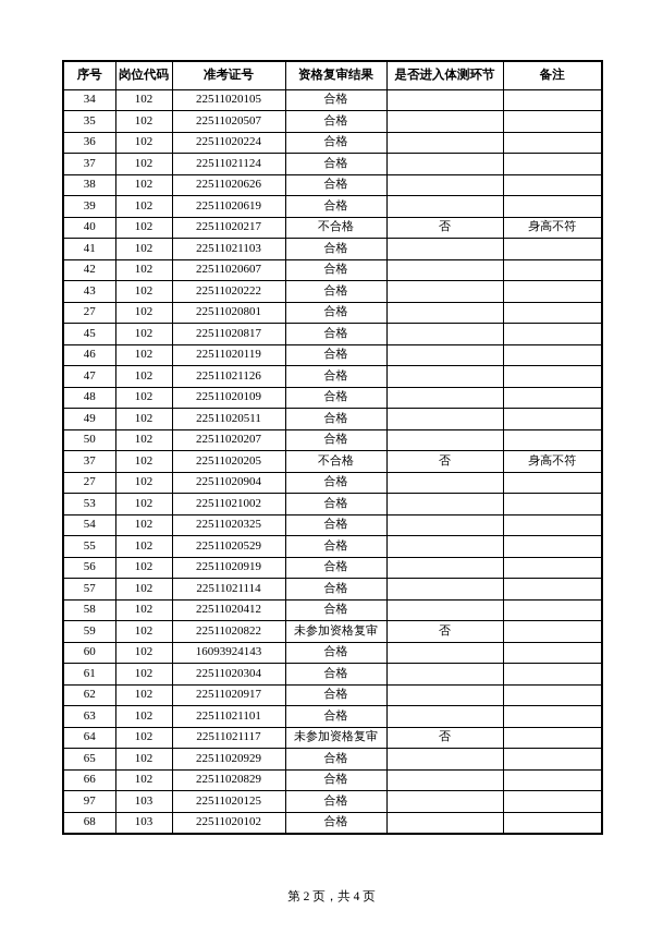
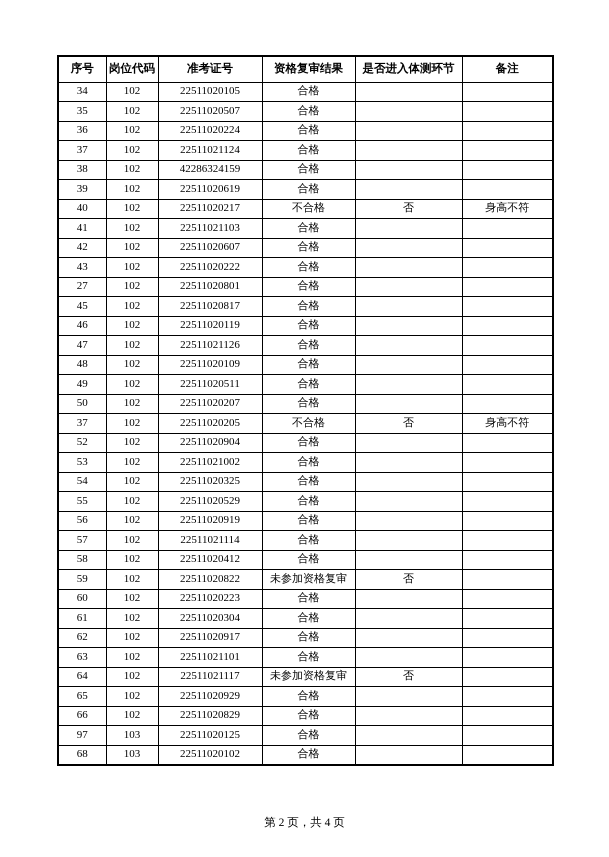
  序号	岗位代码	准考证号	资格复审结果	是否进入体测环节	备注
  34	102	22511020105	合格
  35	102	22511020507	合格
  36	102	22511020224	合格
  37	102	22511021124	合格
- 38	102	22511020626	合格
+ 38	102	42286324159	合格
  39	102	22511020619	合格
  40	102	22511020217	不合格	否	身高不符
  41	102	22511021103	合格
  42	102	22511020607	合格
  43	102	22511020222	合格
  27	102	22511020801	合格
  45	102	22511020817	合格
  46	102	22511020119	合格
  47	102	22511021126	合格
  48	102	22511020109	合格
  49	102	22511020511	合格
  50	102	22511020207	合格
  37	102	22511020205	不合格	否	身高不符
- 27	102	22511020904	合格
+ 52	102	22511020904	合格
  53	102	22511021002	合格
  54	102	22511020325	合格
  55	102	22511020529	合格
  56	102	22511020919	合格
  57	102	22511021114	合格
  58	102	22511020412	合格
  59	102	22511020822	未参加资格复审	否
- 60	102	16093924143	合格
+ 60	102	22511020223	合格
  61	102	22511020304	合格
  62	102	22511020917	合格
  63	102	22511021101	合格
  64	102	22511021117	未参加资格复审	否
  65	102	22511020929	合格
  66	102	22511020829	合格
  97	103	22511020125	合格
  68	103	22511020102	合格
  第 2 页，共 4 页
